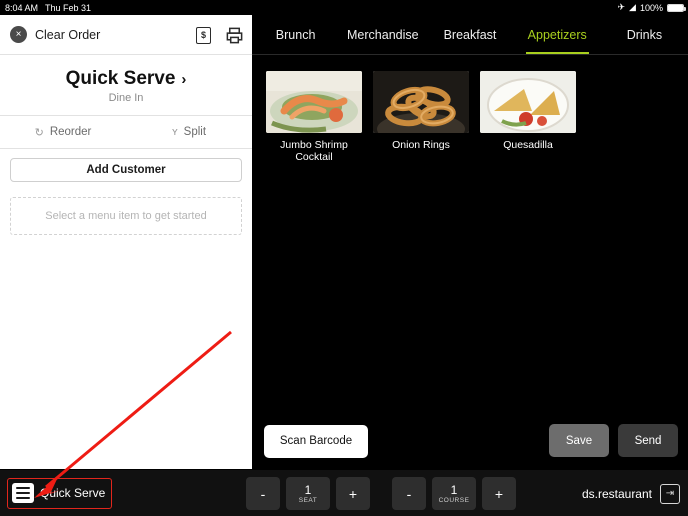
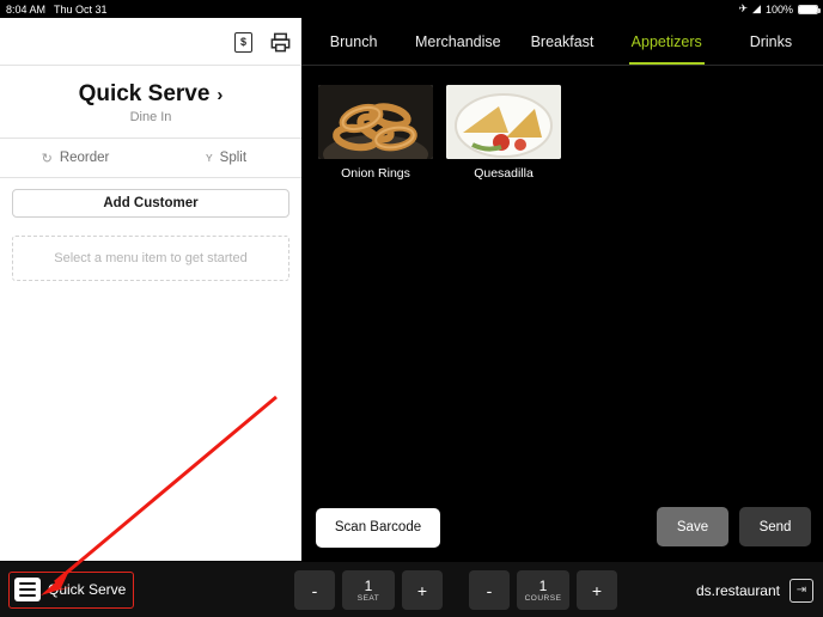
  8:04 AM
- Thu Feb 31
+ Thu Oct 31
  ✈
  ◢
  100%
- ×
- Clear Order
  $
  Quick Serve
  ›
  Dine In
  ↻
  Reorder
  ʏ
  Split
  Add Customer
  Select a menu item to get started
  Brunch
  Merchandise
  Breakfast
  Appetizers
  Drinks
- Jumbo Shrimp Cocktail
  Onion Rings
  Quesadilla
  Scan Barcode
  Save
  Send
  uick Serve
  -
  1
  +
  -
  1
  +
  ds.restaurant
  ⇥
